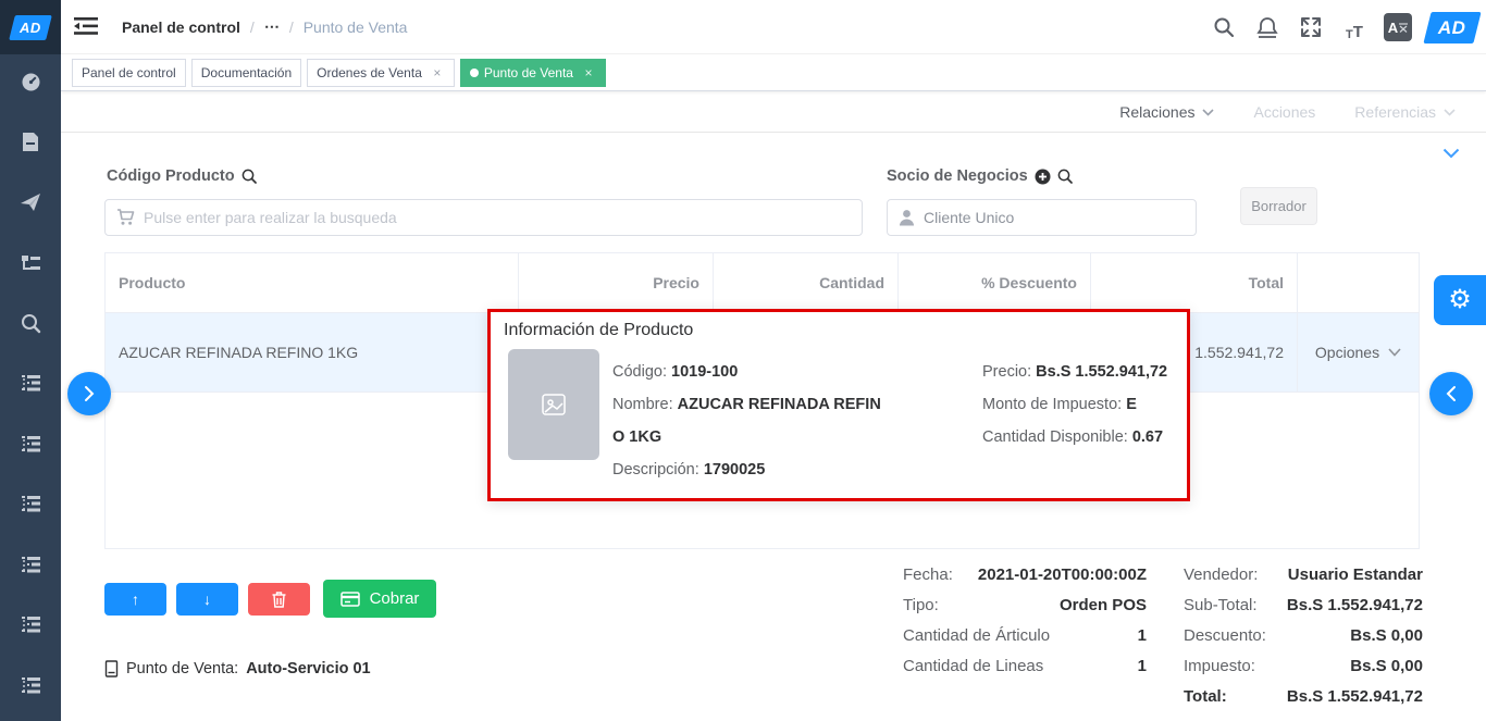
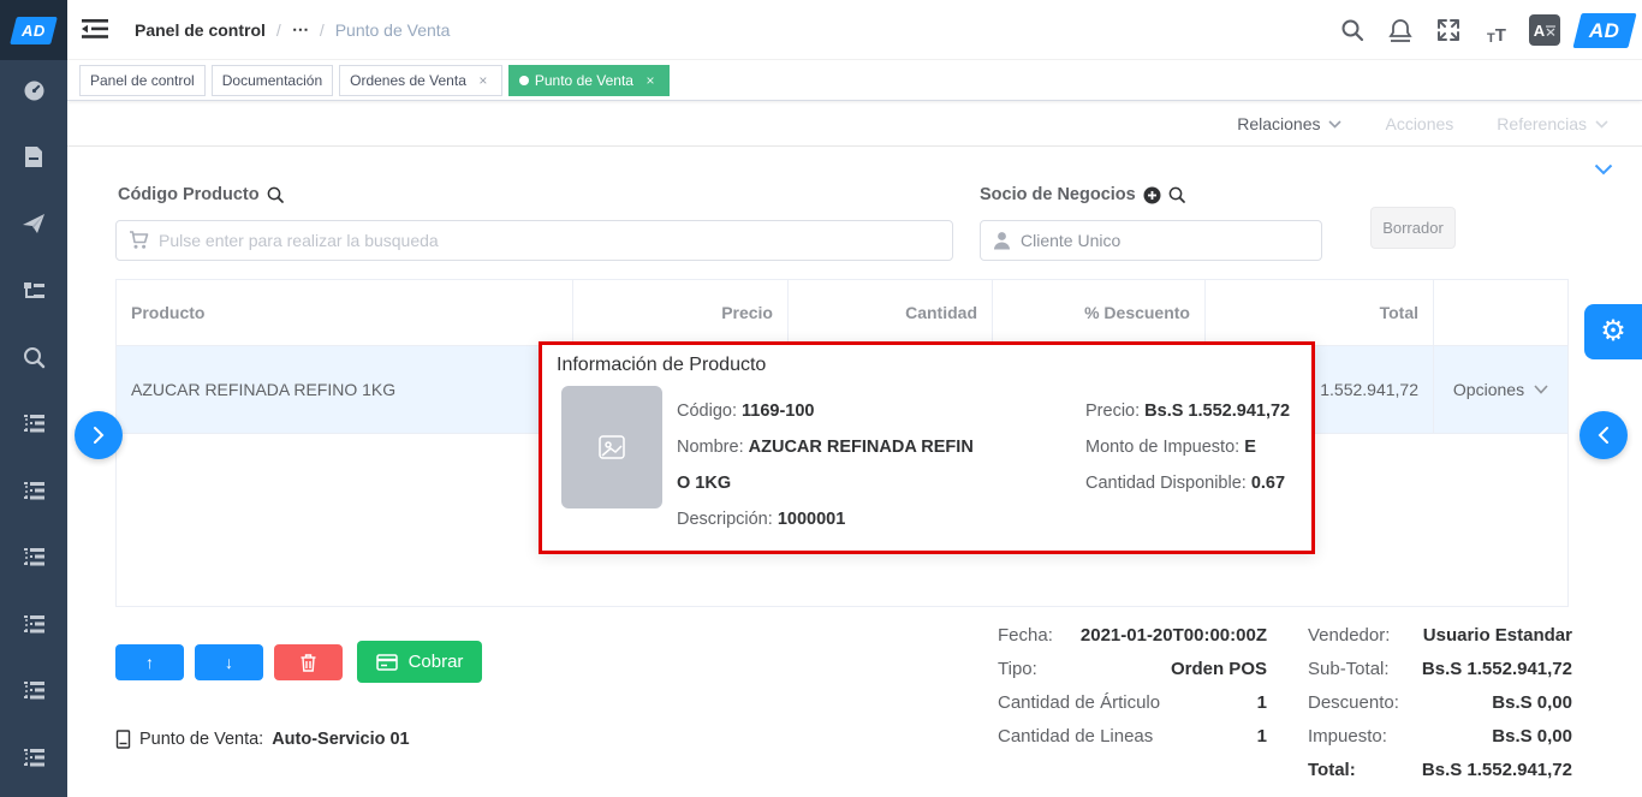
  Panel de control
  ⋯
  Punto de Venta
  T
  T
  A
  Panel de control
  Documentación
  Ordenes de Venta
  Punto de Venta
  Relaciones
  Acciones
  Referencias
  Código Producto
  Pulse enter para realizar la busqueda
  Socio de Negocios
  Cliente Unico
  Borrador
  Producto
  Precio
  Cantidad
  % Descuento
  Total
  AZUCAR REFINADA REFINO 1KG
  1.552.941,72
  Opciones
  Información de Producto
- Código: 1019-100
+ Código: 1169-100
  Nombre: AZUCAR REFINADA REFINO 1KG
- Descripción: 1790025
+ Descripción: 1000001
  Precio: Bs.S 1.552.941,72
  Monto de Impuesto: E
  Cantidad Disponible: 0.67
  Cobrar
  Punto de Venta:
  Auto-Servicio 01
  Fecha:
  2021-01-20T00:00:00Z
  Tipo:
  Orden POS
  Cantidad de Árticulo
  1
  Cantidad de Lineas
  1
  Vendedor:
  Usuario Estandar
  Sub-Total:
  Bs.S 1.552.941,72
  Descuento:
  Bs.S 0,00
  Impuesto:
  Bs.S 0,00
  Total:
  Bs.S 1.552.941,72
